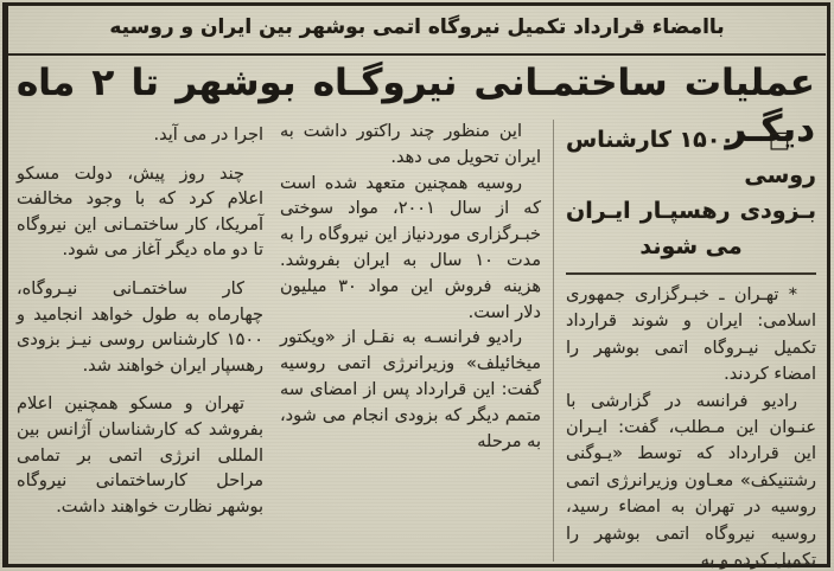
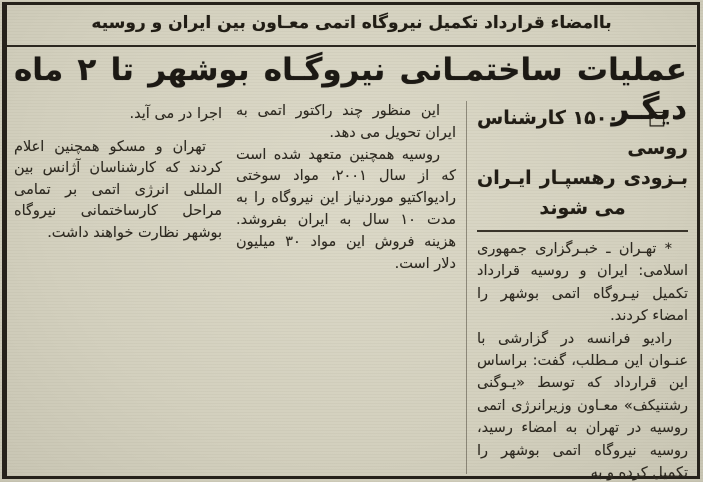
- باامضاء قرارداد تکمیل نیروگاه اتمی بوشهر بین ایران و روسیه
+ باامضاء قرارداد تکمیل نیروگاه اتمی معـاون بین ایران و روسیه
  عملیات ساختمـانی نیروگـاه بوشهر تا ۲ ماه دیگـر
  □ ۱۵۰۰ کارشناس روسی
  بـزودی رهسپـار ایـران
  می شوند
- * تهـران ـ خبـرگزاری جمهوری اسلامی: ایران و شوند قرارداد تکمیل نیـروگاه اتمی بوشهر را امضاء کردند.
+ * تهـران ـ خبـرگزاری جمهوری اسلامی: ایران و روسیه قرارداد تکمیل نیـروگاه اتمی بوشهر را امضاء کردند.
- رادیو فرانسه در گزارشی با عنـوان این مـطلب، گفت: ایـران این قرارداد که توسط «یـوگنی رشتنیکف» معـاون وزیرانرژی اتمی روسیه در تهران به امضاء رسید، روسیه نیروگاه اتمی بوشهر را تکمیل کرده و به
+ رادیو فرانسه در گزارشی با عنـوان این مـطلب، گفت: براساس این قرارداد که توسط «یـوگنی رشتنیکف» معـاون وزیرانرژی اتمی روسیه در تهران به امضاء رسید، روسیه نیروگاه اتمی بوشهر را تکمیل کرده و به
- این منظور چند راکتور داشت به ایران تحویل می دهد.
+ این منظور چند راکتور اتمی به ایران تحویل می دهد.
- روسیه همچنین متعهد شده است که از سال ۲۰۰۱، مواد سوختی خبـرگزاری موردنیاز این نیروگاه را به مدت ۱۰ سال به ایران بفروشد. هزینه فروش این مواد ۳۰ میلیون دلار است.
+ روسیه همچنین متعهد شده است که از سال ۲۰۰۱، مواد سوختی رادیواکتیو موردنیاز این نیروگاه را به مدت ۱۰ سال به ایران بفروشد. هزینه فروش این مواد ۳۰ میلیون دلار است.
- رادیو فرانسـه به نقـل از «ویکتور میخائیلف» وزیرانرژی اتمی روسیه گفت: این قرارداد پس از امضای سه متمم دیگر که بزودی انجام می شود، به مرحله
  اجرا در می آید.
- چند روز پیش، دولت مسکو اعلام کرد که با وجود مخالفت آمریکا، کار ساختمـانی این نیروگاه تا دو ماه دیگر آغاز می شود.
- کار ساختمـانی نیـروگاه، چهارماه به طول خواهد انجامید و ۱۵۰۰ کارشناس روسی نیـز بزودی رهسپار ایران خواهند شد.
- تهران و مسکو همچنین اعلام بفروشد که کارشناسان آژانس بین المللی انرژی اتمی بر تمامی مراحل کارساختمانی نیروگاه بوشهر نظارت خواهند داشت.
+ تهران و مسکو همچنین اعلام کردند که کارشناسان آژانس بین المللی انرژی اتمی بر تمامی مراحل کارساختمانی نیروگاه بوشهر نظارت خواهند داشت.
